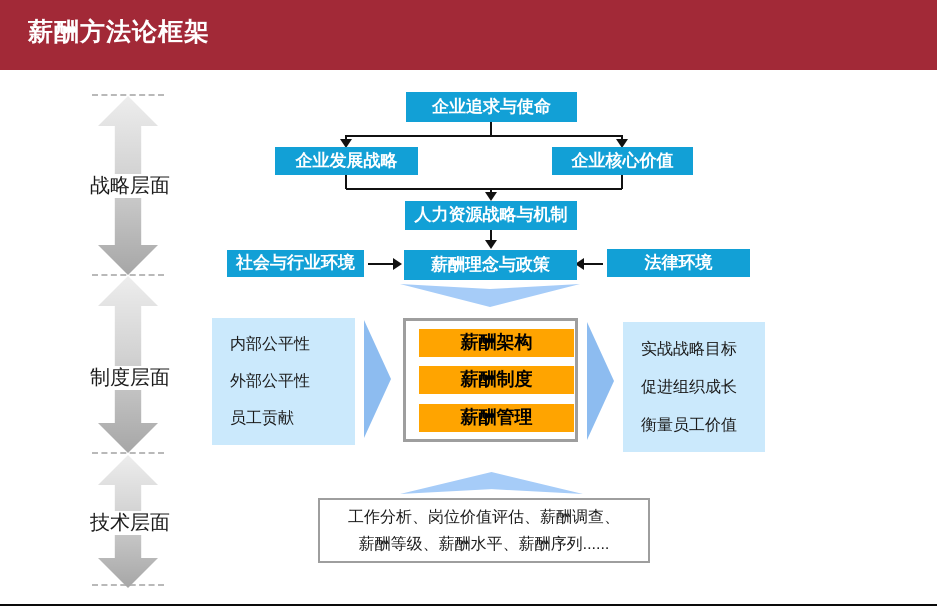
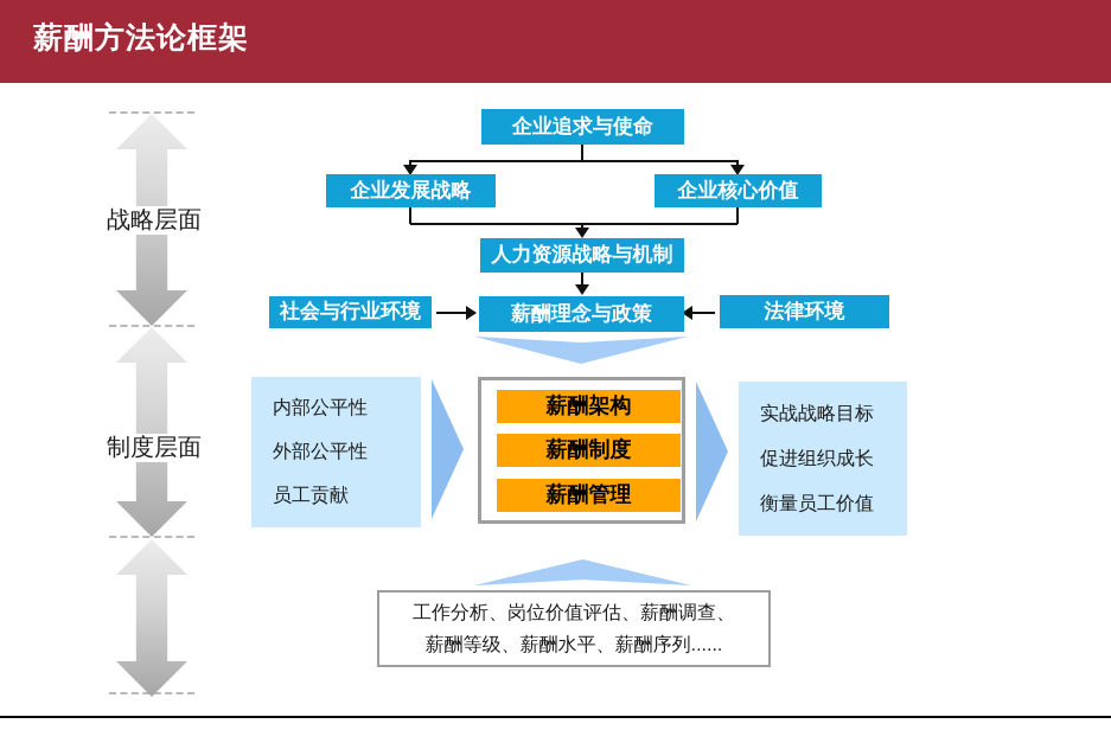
  薪酬方法论框架
  战略层面
  制度层面
- 技术层面
  企业追求与使命
  企业发展战略
  企业核心价值
  人力资源战略与机制
  社会与行业环境
  薪酬理念与政策
  法律环境
  内部公平性
  外部公平性
  员工贡献
  薪酬架构
  薪酬制度
  薪酬管理
  实战战略目标
  促进组织成长
  衡量员工价值
  工作分析、岗位价值评估、薪酬调查、
  薪酬等级、薪酬水平、薪酬序列......
